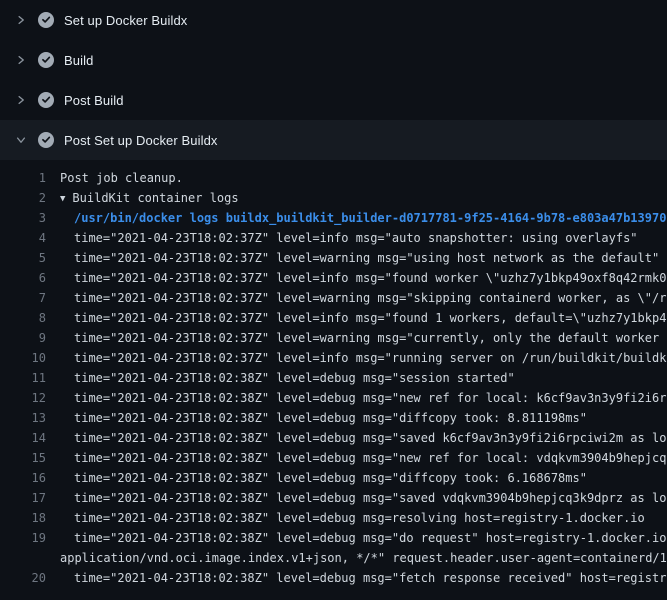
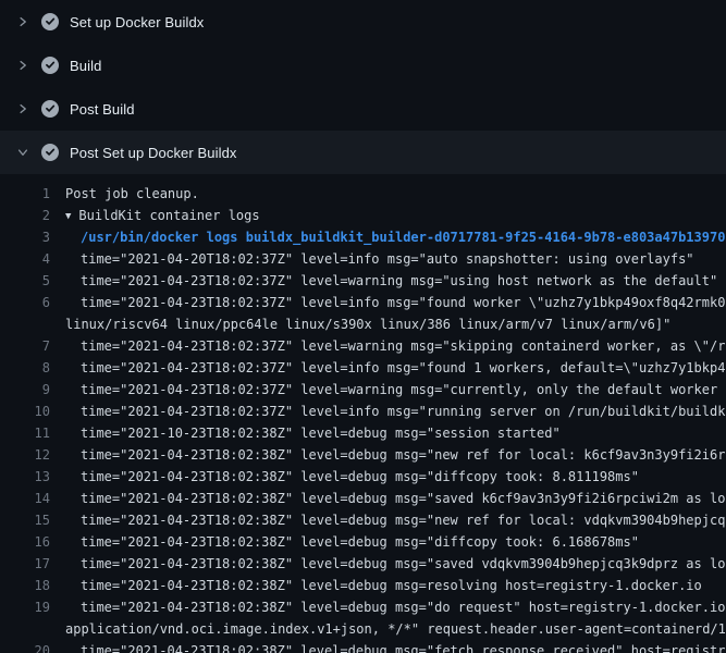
  Set up Docker Buildx
  Build
  Post Build
  Post Set up Docker Buildx
  1
  Post job cleanup.
  2
  ▼ BuildKit container logs
  3
  /usr/bin/docker logs buildx_buildkit_builder-d0717781-9f25-4164-9b78-e803a47b13970
  4
- time="2021-04-23T18:02:37Z" level=info msg="auto snapshotter: using overlayfs"
+ time="2021-04-20T18:02:37Z" level=info msg="auto snapshotter: using overlayfs"
  5
  time="2021-04-23T18:02:37Z" level=warning msg="using host network as the default"
  6
  time="2021-04-23T18:02:37Z" level=info msg="found worker \"uzhz7y1bkp49oxf8q42rmk0
+ linux/riscv64 linux/ppc64le linux/s390x linux/386 linux/arm/v7 linux/arm/v6]"
  7
  time="2021-04-23T18:02:37Z" level=warning msg="skipping containerd worker, as \"/r
  8
  time="2021-04-23T18:02:37Z" level=info msg="found 1 workers, default=\"uzhz7y1bkp4
  9
  time="2021-04-23T18:02:37Z" level=warning msg="currently, only the default worker
  10
  time="2021-04-23T18:02:37Z" level=info msg="running server on /run/buildkit/buildk
  11
- time="2021-04-23T18:02:38Z" level=debug msg="session started"
+ time="2021-10-23T18:02:38Z" level=debug msg="session started"
  12
  time="2021-04-23T18:02:38Z" level=debug msg="new ref for local: k6cf9av3n3y9fi2i6r
  13
  time="2021-04-23T18:02:38Z" level=debug msg="diffcopy took: 8.811198ms"
  14
  time="2021-04-23T18:02:38Z" level=debug msg="saved k6cf9av3n3y9fi2i6rpciwi2m as lo
  15
  time="2021-04-23T18:02:38Z" level=debug msg="new ref for local: vdqkvm3904b9hepjcq
  16
  time="2021-04-23T18:02:38Z" level=debug msg="diffcopy took: 6.168678ms"
  17
  time="2021-04-23T18:02:38Z" level=debug msg="saved vdqkvm3904b9hepjcq3k9dprz as lo
  18
  time="2021-04-23T18:02:38Z" level=debug msg=resolving host=registry-1.docker.io
  19
  time="2021-04-23T18:02:38Z" level=debug msg="do request" host=registry-1.docker.io
  application/vnd.oci.image.index.v1+json, */*" request.header.user-agent=containerd/1
  20
  time="2021-04-23T18:02:38Z" level=debug msg="fetch response received" host=registr
